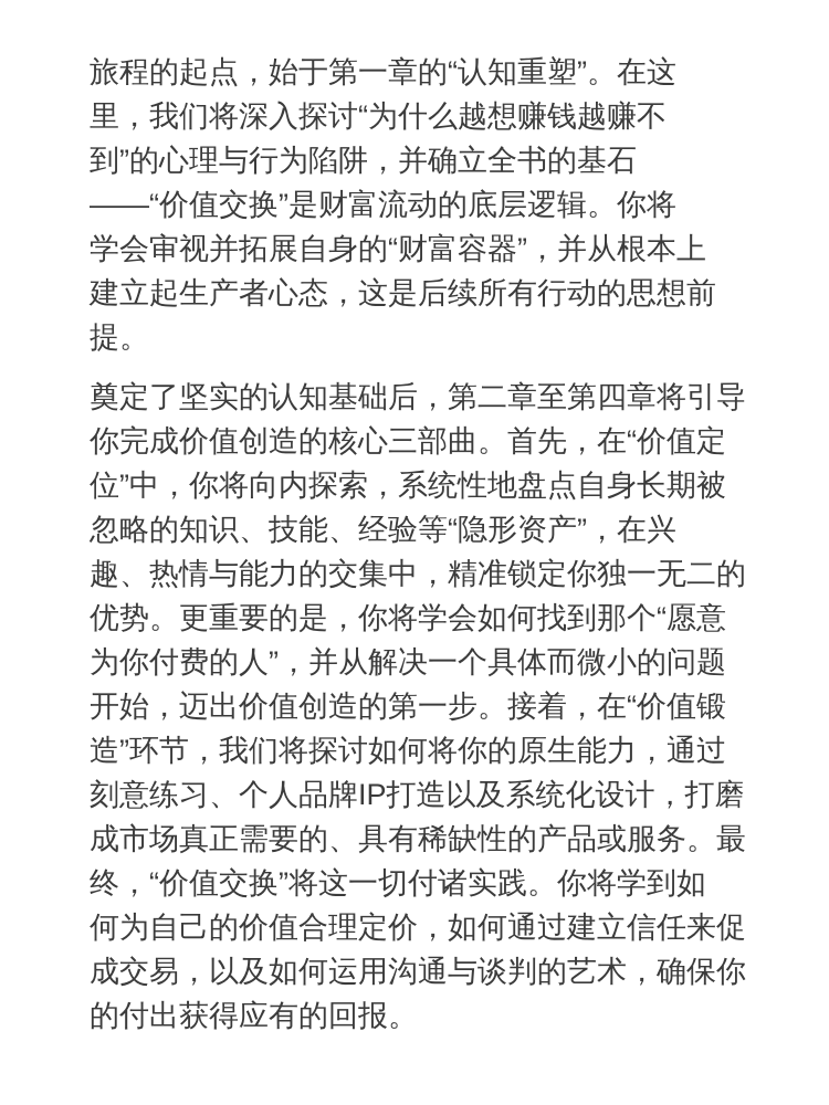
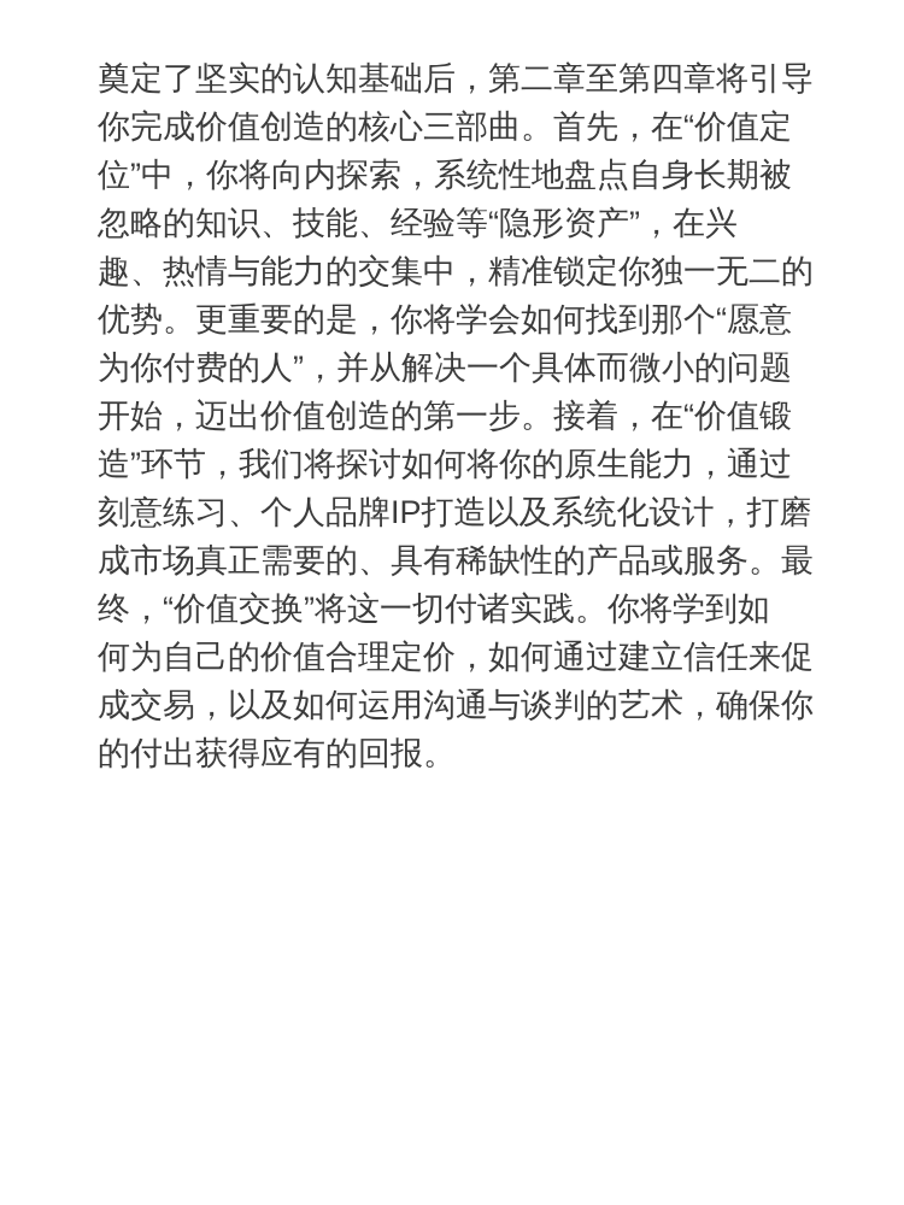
- 旅程的起点，始于第一章的“认知重塑”。在这
- 里，我们将深入探讨“为什么越想赚钱越赚不
- 到”的心理与行为陷阱，并确立全书的基石
- ——“价值交换”是财富流动的底层逻辑。你将
- 学会审视并拓展自身的“财富容器”，并从根本上
- 建立起生产者心态，这是后续所有行动的思想前
- 提。
  奠定了坚实的认知基础后，第二章至第四章将引导
  你完成价值创造的核心三部曲。首先，在“价值定
  位”中，你将向内探索，系统性地盘点自身长期被
  忽略的知识、技能、经验等“隐形资产”，在兴
  趣、热情与能力的交集中，精准锁定你独一无二的
  优势。更重要的是，你将学会如何找到那个“愿意
  为你付费的人”，并从解决一个具体而微小的问题
  开始，迈出价值创造的第一步。接着，在“价值锻
  造”环节，我们将探讨如何将你的原生能力，通过
  刻意练习、个人品牌IP打造以及系统化设计，打磨
  成市场真正需要的、具有稀缺性的产品或服务。最
  终，“价值交换”将这一切付诸实践。你将学到如
  何为自己的价值合理定价，如何通过建立信任来促
  成交易，以及如何运用沟通与谈判的艺术，确保你
  的付出获得应有的回报。
